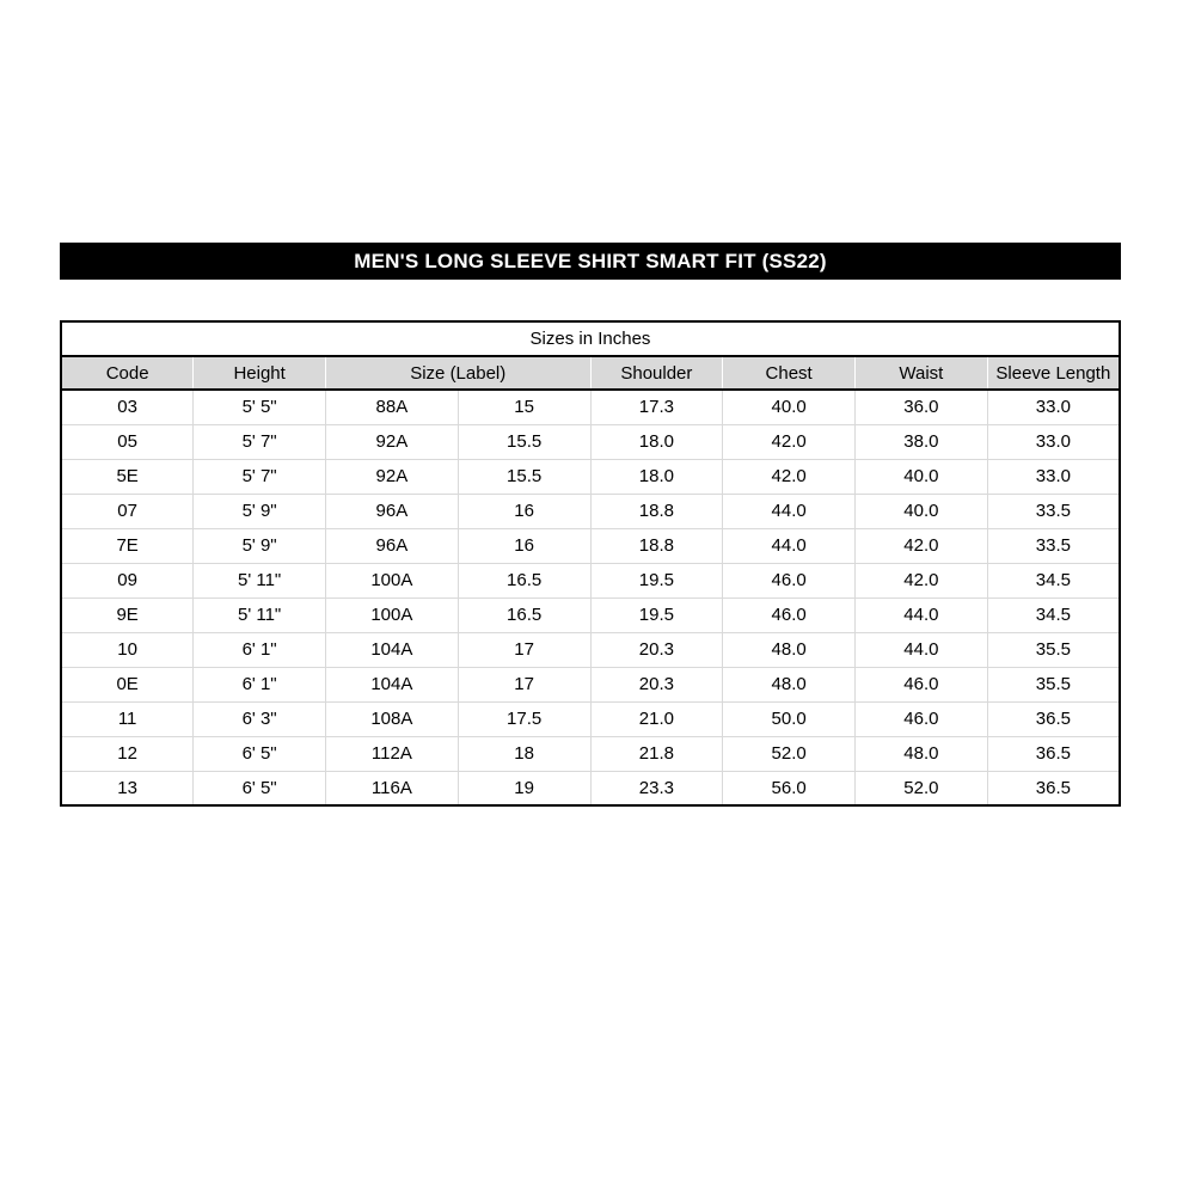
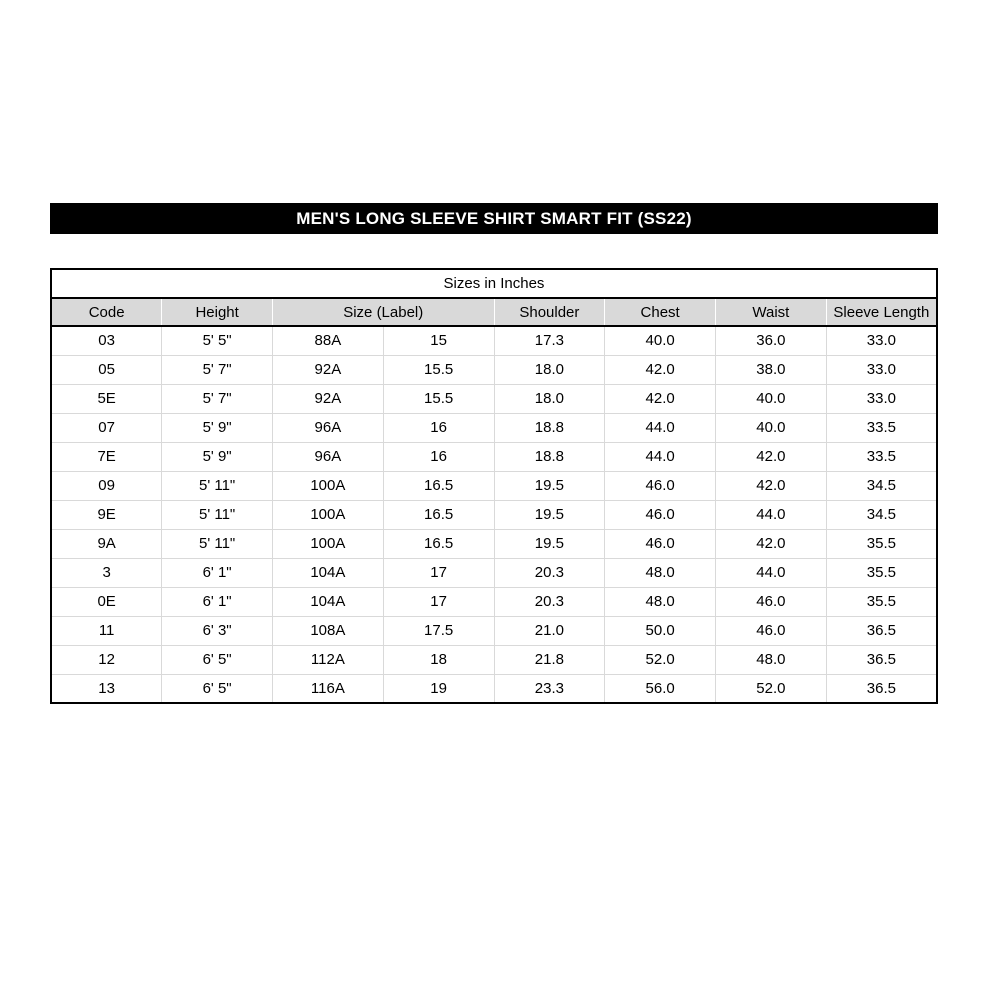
  MEN'S LONG SLEEVE SHIRT SMART FIT (SS22)
  Sizes in Inches
  Code	Height	Size (Label)	Shoulder	Chest	Waist	Sleeve Length
  03	5' 5"	88A	15	17.3	40.0	36.0	33.0
  05	5' 7"	92A	15.5	18.0	42.0	38.0	33.0
  5E	5' 7"	92A	15.5	18.0	42.0	40.0	33.0
  07	5' 9"	96A	16	18.8	44.0	40.0	33.5
  7E	5' 9"	96A	16	18.8	44.0	42.0	33.5
  09	5' 11"	100A	16.5	19.5	46.0	42.0	34.5
  9E	5' 11"	100A	16.5	19.5	46.0	44.0	34.5
+ 9A	5' 11"	100A	16.5	19.5	46.0	42.0	35.5
- 10	6' 1"	104A	17	20.3	48.0	44.0	35.5
+ 3	6' 1"	104A	17	20.3	48.0	44.0	35.5
  0E	6' 1"	104A	17	20.3	48.0	46.0	35.5
  11	6' 3"	108A	17.5	21.0	50.0	46.0	36.5
  12	6' 5"	112A	18	21.8	52.0	48.0	36.5
  13	6' 5"	116A	19	23.3	56.0	52.0	36.5
